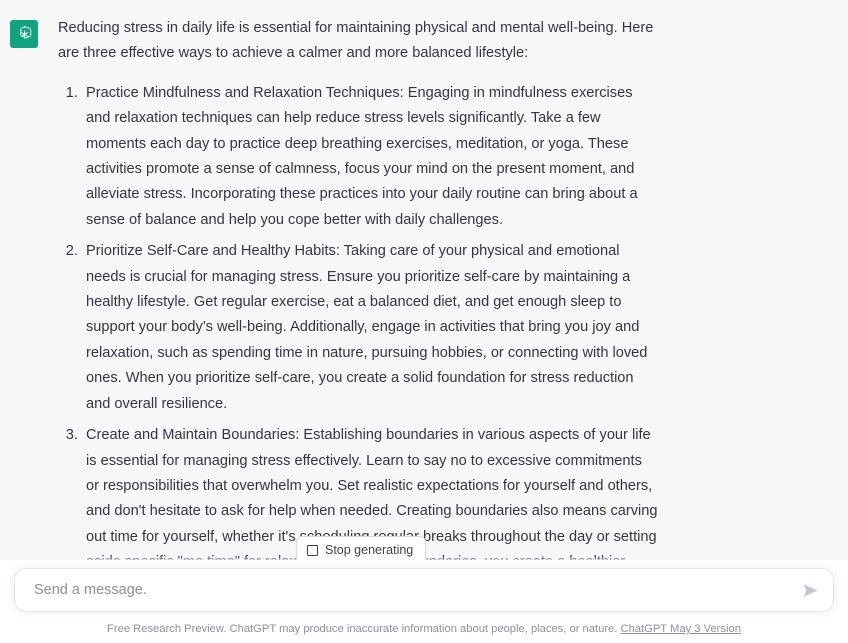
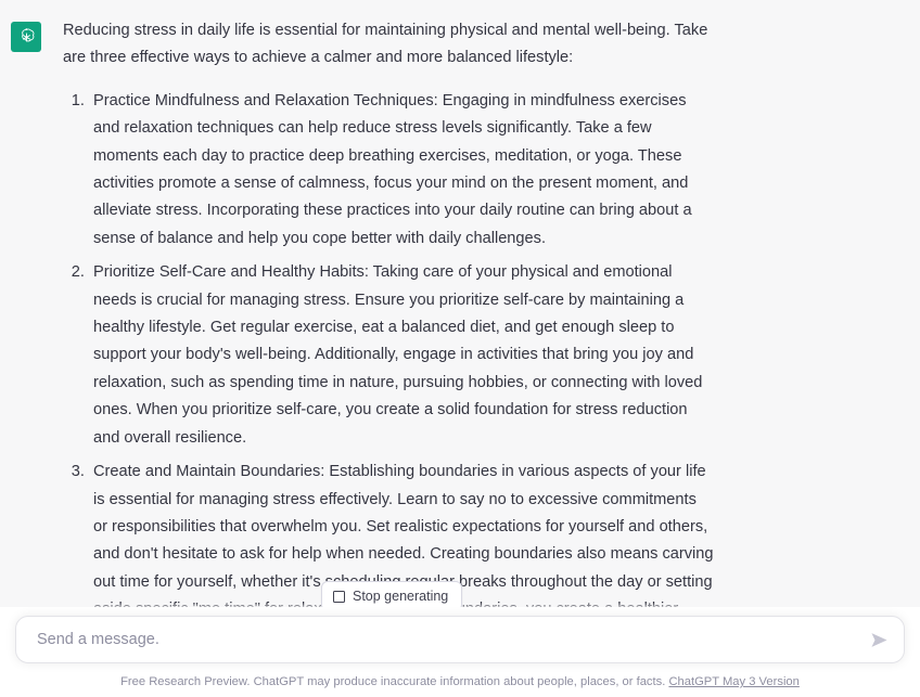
- Reducing stress in daily life is essential for maintaining physical and mental well-being. Here are three effective ways to achieve a calmer and more balanced lifestyle:
+ Reducing stress in daily life is essential for maintaining physical and mental well-being. Take are three effective ways to achieve a calmer and more balanced lifestyle:
  Practice Mindfulness and Relaxation Techniques: Engaging in mindfulness exercises and relaxation techniques can help reduce stress levels significantly. Take a few moments each day to practice deep breathing exercises, meditation, or yoga. These activities promote a sense of calmness, focus your mind on the present moment, and alleviate stress. Incorporating these practices into your daily routine can bring about a sense of balance and help you cope better with daily challenges.
  Prioritize Self-Care and Healthy Habits: Taking care of your physical and emotional needs is crucial for managing stress. Ensure you prioritize self-care by maintaining a healthy lifestyle. Get regular exercise, eat a balanced diet, and get enough sleep to support your body's well-being. Additionally, engage in activities that bring you joy and relaxation, such as spending time in nature, pursuing hobbies, or connecting with loved ones. When you prioritize self-care, you create a solid foundation for stress reduction and overall resilience.
  Create and Maintain Boundaries: Establishing boundaries in various aspects of your life is essential for managing stress effectively. Learn to say no to excessive commitments or responsibilities that overwhelm you. Set realistic expectations for yourself and others, and don't hesitate to ask for help when needed. Creating boundaries also means carving out time for yourself, whether it's breaks throughout the day or setting
  Stop generating
  Send a message.
- Free Research Preview. ChatGPT may produce inaccurate information about people, places, or nature. ChatGPT May 3 Version
+ Free Research Preview. ChatGPT may produce inaccurate information about people, places, or facts. ChatGPT May 3 Version
